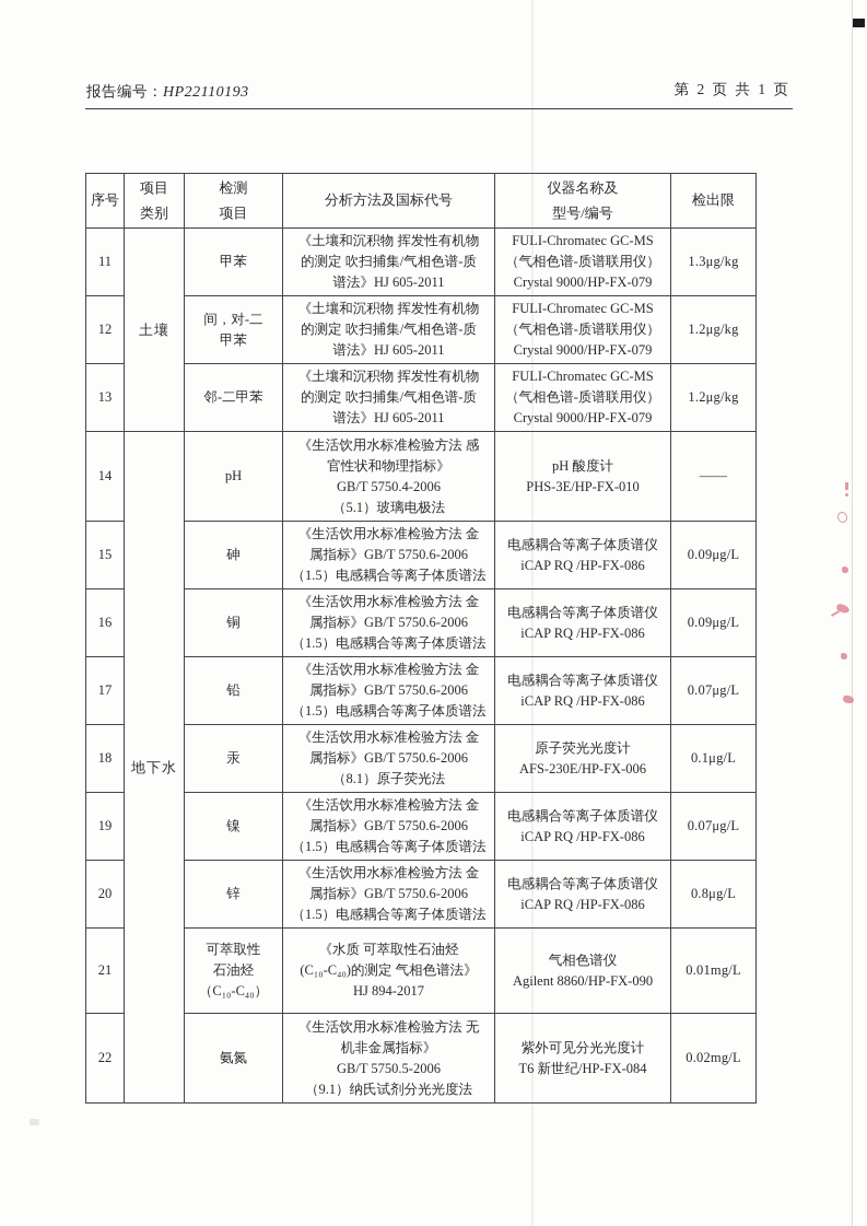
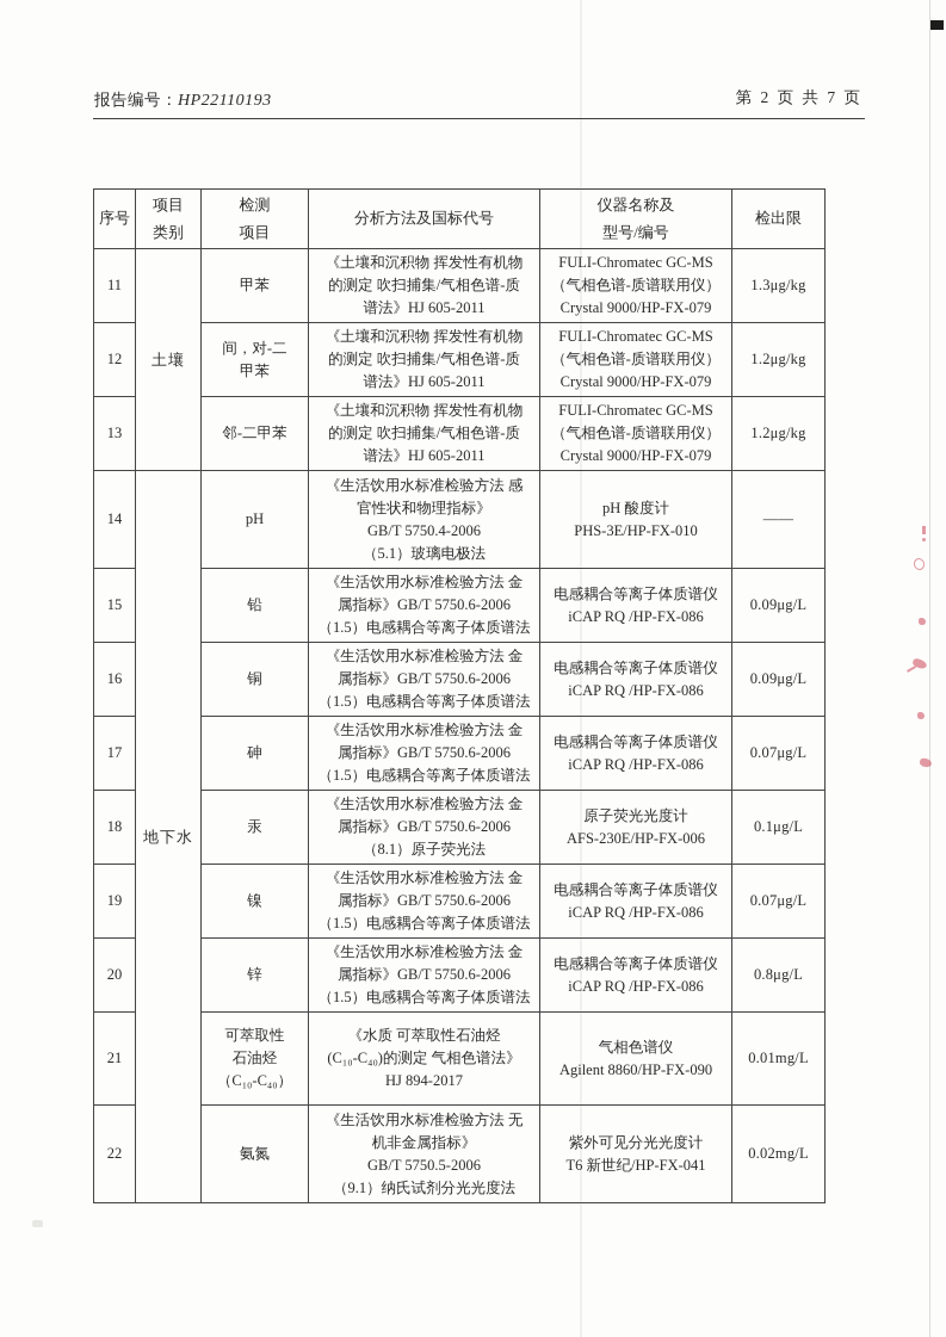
  报告编号：HP22110193
- 第 2 页 共 1 页
+ 第 2 页 共 7 页
  序号	项目 类别	检测 项目	分析方法及国标代号	仪器名称及 型号/编号	检出限
  11	土壤	甲苯	《土壤和沉积物 挥发性有机物 的测定 吹扫捕集/气相色谱-质 谱法》HJ 605-2011	FULI-Chromatec GC-MS （气相色谱-质谱联用仪） Crystal 9000/HP-FX-079	1.3μg/kg
  12	间，对-二 甲苯	《土壤和沉积物 挥发性有机物 的测定 吹扫捕集/气相色谱-质 谱法》HJ 605-2011	FULI-Chromatec GC-MS （气相色谱-质谱联用仪） Crystal 9000/HP-FX-079	1.2μg/kg
  13	邻-二甲苯	《土壤和沉积物 挥发性有机物 的测定 吹扫捕集/气相色谱-质 谱法》HJ 605-2011	FULI-Chromatec GC-MS （气相色谱-质谱联用仪） Crystal 9000/HP-FX-079	1.2μg/kg
  14	地下水	pH	《生活饮用水标准检验方法 感 官性状和物理指标》 GB/T 5750.4-2006 （5.1）玻璃电极法	pH 酸度计 PHS-3E/HP-FX-010	——
- 15	砷	《生活饮用水标准检验方法 金 属指标》GB/T 5750.6-2006 （1.5）电感耦合等离子体质谱法	电感耦合等离子体质谱仪 iCAP RQ /HP-FX-086	0.09μg/L
+ 15	铅	《生活饮用水标准检验方法 金 属指标》GB/T 5750.6-2006 （1.5）电感耦合等离子体质谱法	电感耦合等离子体质谱仪 iCAP RQ /HP-FX-086	0.09μg/L
  16	铜	《生活饮用水标准检验方法 金 属指标》GB/T 5750.6-2006 （1.5）电感耦合等离子体质谱法	电感耦合等离子体质谱仪 iCAP RQ /HP-FX-086	0.09μg/L
- 17	铅	《生活饮用水标准检验方法 金 属指标》GB/T 5750.6-2006 （1.5）电感耦合等离子体质谱法	电感耦合等离子体质谱仪 iCAP RQ /HP-FX-086	0.07μg/L
+ 17	砷	《生活饮用水标准检验方法 金 属指标》GB/T 5750.6-2006 （1.5）电感耦合等离子体质谱法	电感耦合等离子体质谱仪 iCAP RQ /HP-FX-086	0.07μg/L
  18	汞	《生活饮用水标准检验方法 金 属指标》GB/T 5750.6-2006 （8.1）原子荧光法	原子荧光光度计 AFS-230E/HP-FX-006	0.1μg/L
  19	镍	《生活饮用水标准检验方法 金 属指标》GB/T 5750.6-2006 （1.5）电感耦合等离子体质谱法	电感耦合等离子体质谱仪 iCAP RQ /HP-FX-086	0.07μg/L
  20	锌	《生活饮用水标准检验方法 金 属指标》GB/T 5750.6-2006 （1.5）电感耦合等离子体质谱法	电感耦合等离子体质谱仪 iCAP RQ /HP-FX-086	0.8μg/L
  21	可萃取性 石油烃 （C₁₀-C₄₀）	《水质 可萃取性石油烃 (C₁₀-C₄₀)的测定 气相色谱法》 HJ 894-2017	气相色谱仪 Agilent 8860/HP-FX-090	0.01mg/L
- 22	氨氮	《生活饮用水标准检验方法 无 机非金属指标》 GB/T 5750.5-2006 （9.1）纳氏试剂分光光度法	紫外可见分光光度计 T6 新世纪/HP-FX-084	0.02mg/L
+ 22	氨氮	《生活饮用水标准检验方法 无 机非金属指标》 GB/T 5750.5-2006 （9.1）纳氏试剂分光光度法	紫外可见分光光度计 T6 新世纪/HP-FX-041	0.02mg/L
